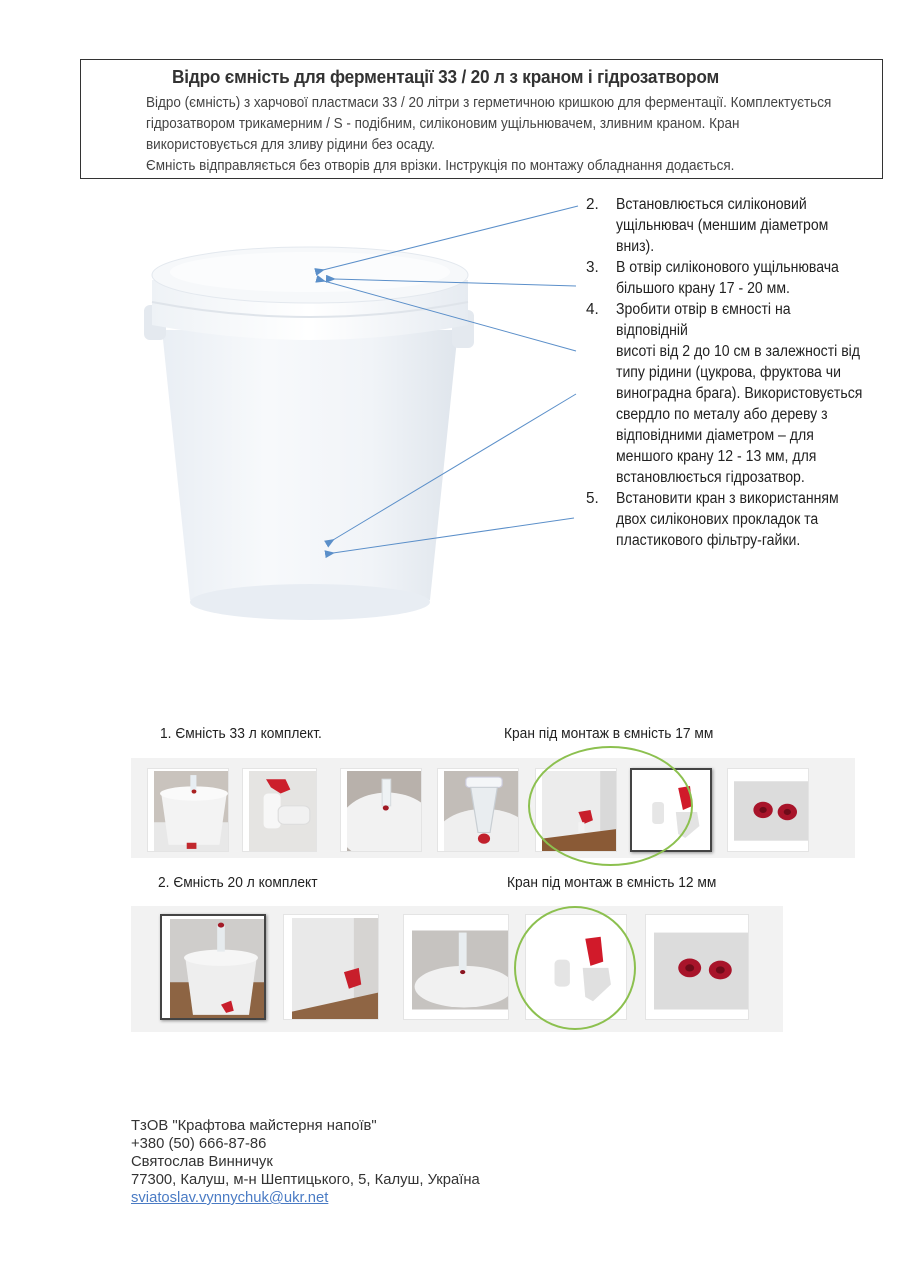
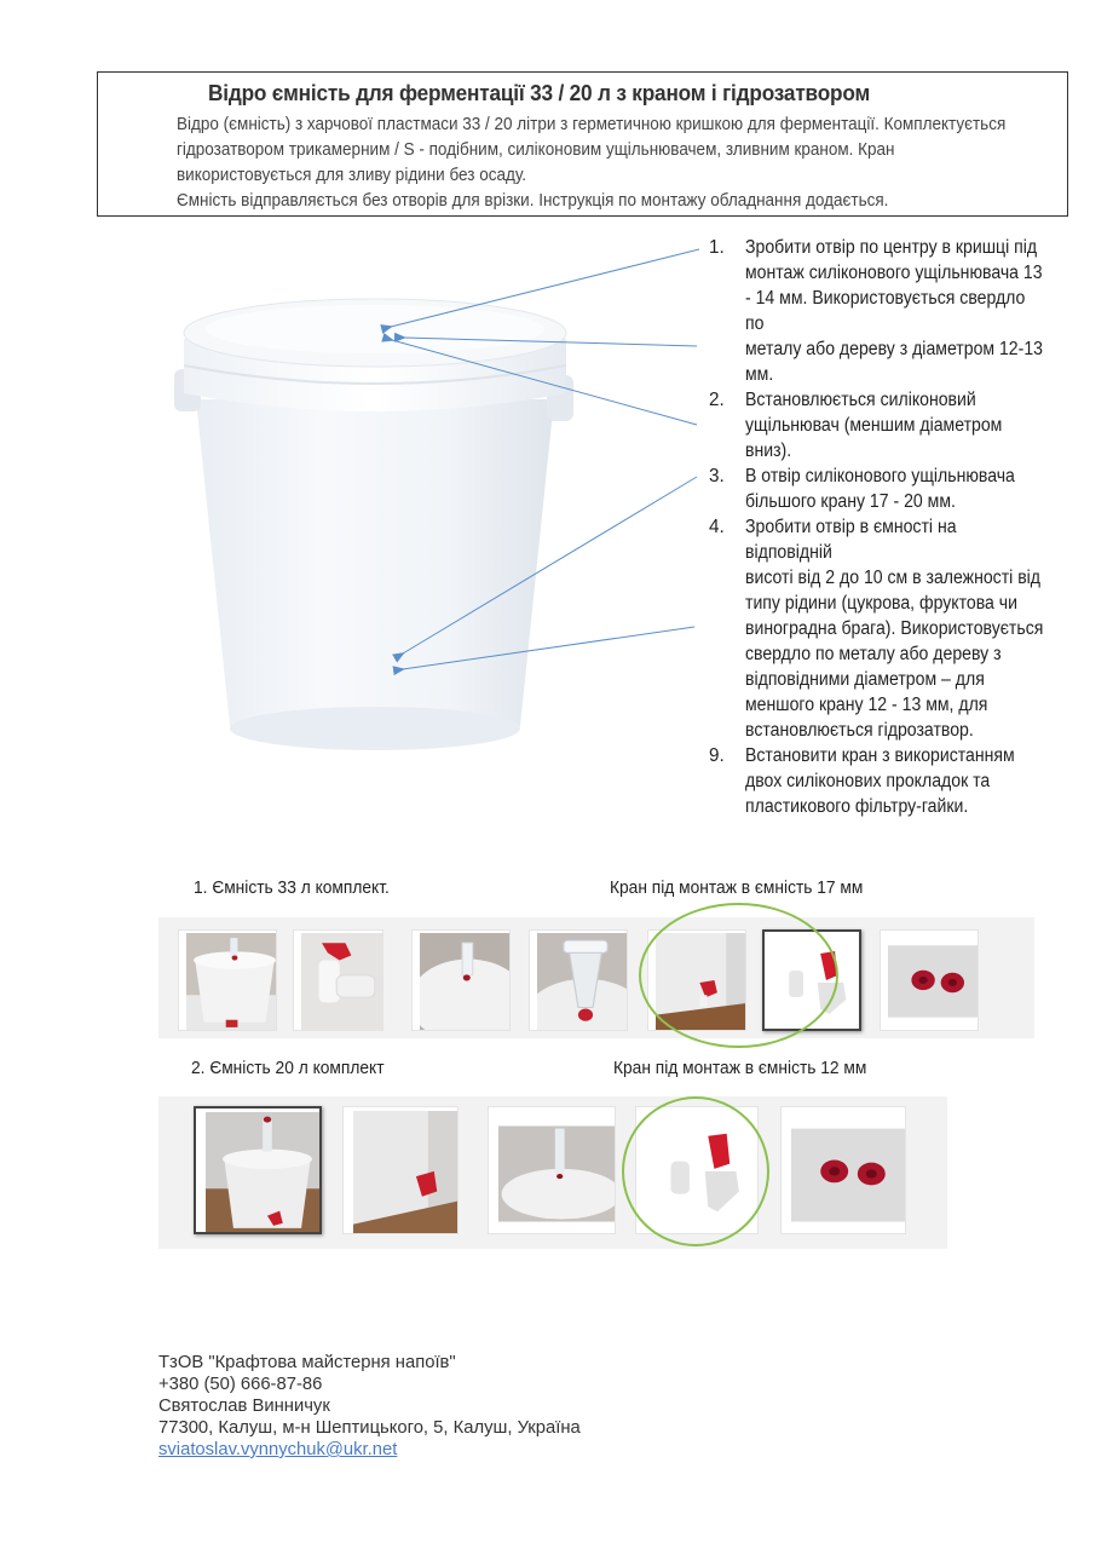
  Відро ємність для ферментації 33 / 20 л з краном і гідрозатвором
  Відро (ємність) з харчової пластмаси 33 / 20 літри з герметичною кришкою для ферментації. Комплектується
  гідрозатвором трикамерним / S - подібним, силіконовим ущільнювачем, зливним краном. Кран
  використовується для зливу рідини без осаду.
  Ємність відправляється без отворів для врізки. Інструкція по монтажу обладнання додається.
+ 1.
+ Зробити отвір по центру в кришці під
+ монтаж силіконового ущільнювача 13
+ - 14 мм. Використовується свердло по
+ металу або дереву з діаметром 12-13
+ мм.
  2.
  Встановлюється силіконовий
  ущільнювач (меншим діаметром
  вниз).
  3.
  В отвір силіконового ущільнювача
  більшого крану 17 - 20 мм.
  4.
  Зробити отвір в ємності на відповідній
  висоті від 2 до 10 см в залежності від
  типу рідини (цукрова, фруктова чи
  виноградна брага). Використовується
  свердло по металу або дереву з
  відповідними діаметром – для
  меншого крану 12 - 13 мм, для
  встановлюється гідрозатвор.
- 5.
+ 9.
  Встановити кран з використанням
  двох силіконових прокладок та
  пластикового фільтру-гайки.
  1. Ємність 33 л комплект.
  Кран під монтаж в ємність 17 мм
  2. Ємність 20 л комплект
  Кран під монтаж в ємність 12 мм
  ТзОВ "Крафтова майстерня напоїв"
  +380 (50) 666-87-86
  Святослав Винничук
  77300, Калуш, м-н Шептицького, 5, Калуш, Україна
  sviatoslav.vynnychuk@ukr.net
